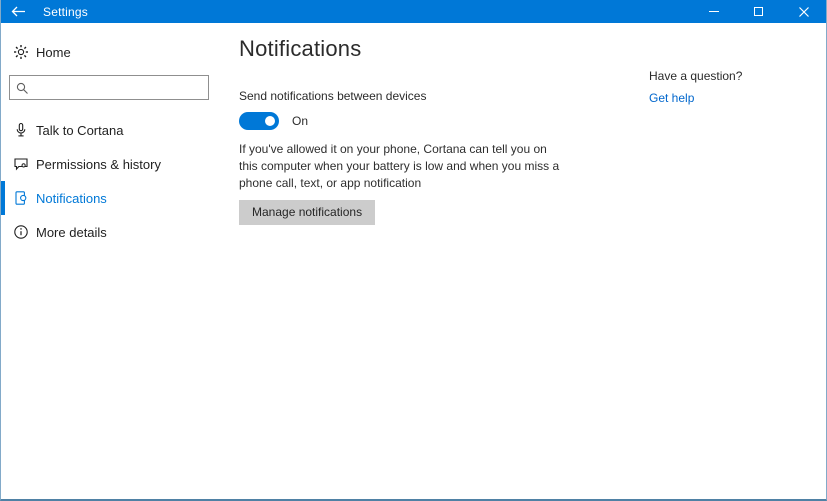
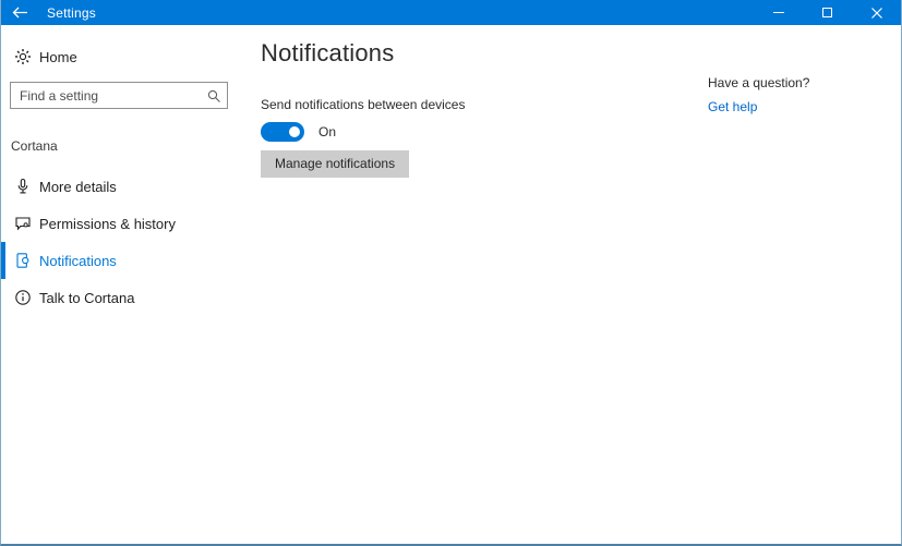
  Settings
  Home
+ Find a setting
+ Cortana
- Talk to Cortana
+ More details
  Permissions & history
  Notifications
- More details
+ Talk to Cortana
  Notifications
  Send notifications between devices
  On
- If you've allowed it on your phone, Cortana can tell you on this computer when your battery is low and when you miss a phone call, text, or app notification
  Manage notifications
  Have a question?
  Get help
